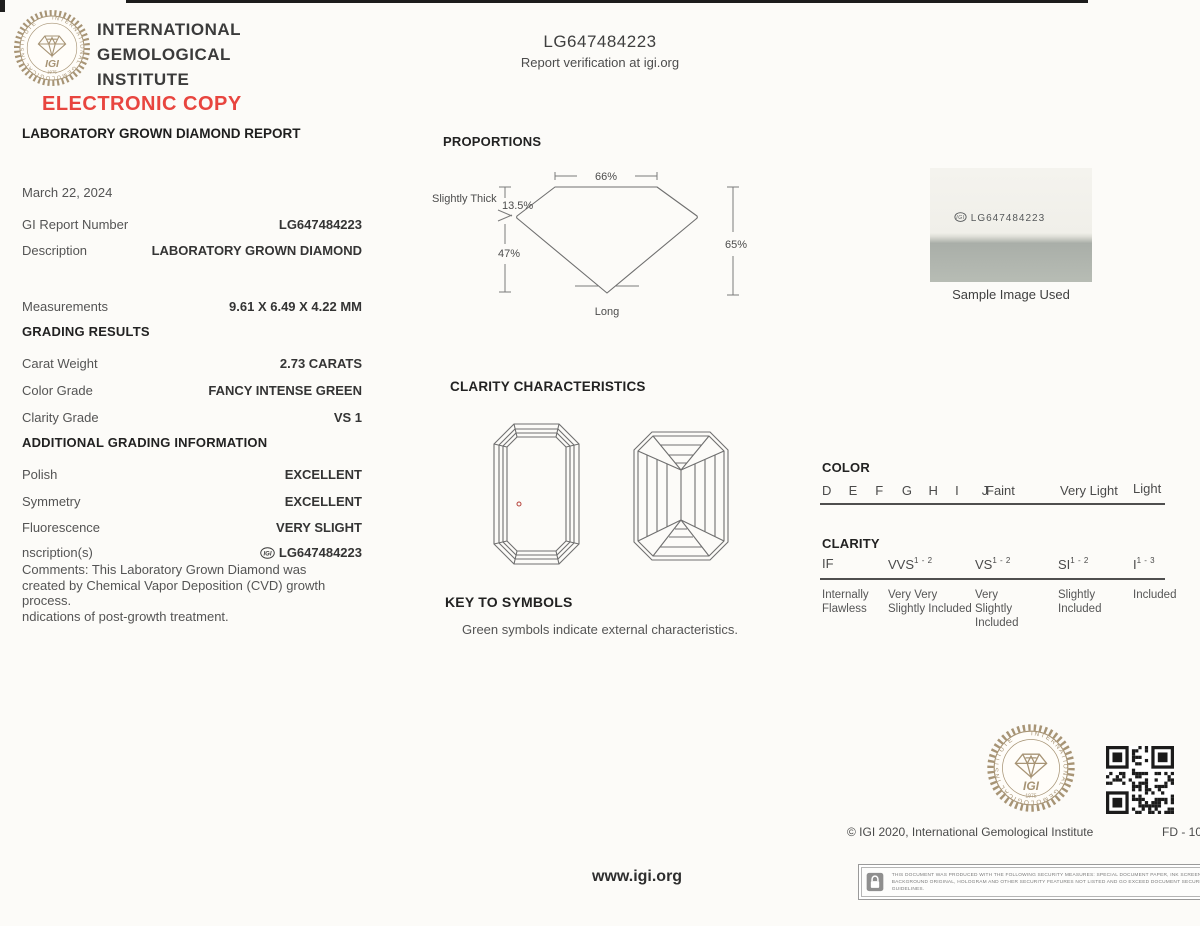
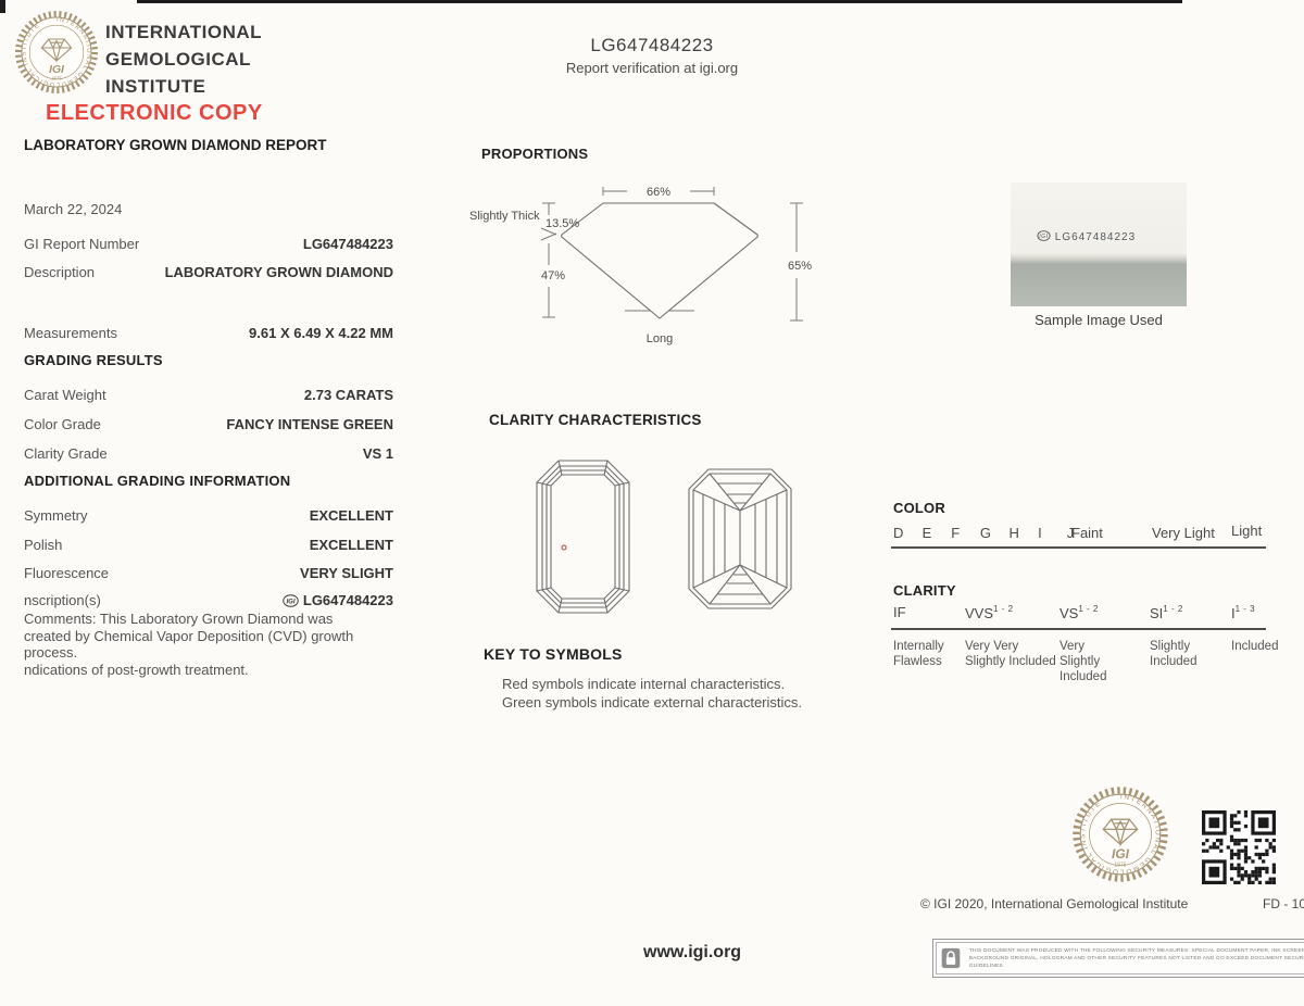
  INTERNATIONAL
  GEMOLOGICAL
  INSTITUTE
  ELECTRONIC COPY
  LABORATORY GROWN DIAMOND REPORT
  LG647484223
  Report verification at igi.org
  March 22, 2024
  GI Report Number
  LG647484223
  Description
  LABORATORY GROWN DIAMOND
  Measurements
  9.61 X 6.49 X 4.22 MM
  GRADING RESULTS
  Carat Weight
  2.73 CARATS
  Color Grade
  FANCY INTENSE GREEN
  Clarity Grade
  VS 1
  ADDITIONAL GRADING INFORMATION
- Polish
+ Symmetry
  EXCELLENT
- Symmetry
+ Polish
  EXCELLENT
  Fluorescence
  VERY SLIGHT
  nscription(s)
  LG647484223
  Comments: This Laboratory Grown Diamond was
  created by Chemical Vapor Deposition (CVD) growth
  process.
  ndications of post-growth treatment.
  PROPORTIONS
  66%
  13.5%
  47%
  Slightly Thick
  65%
  Long
  LG647484223
  Sample Image Used
  CLARITY CHARACTERISTICS
  KEY TO SYMBOLS
+ Red symbols indicate internal characteristics.
  Green symbols indicate external characteristics.
  COLOR
  D E F G H I J
  Faint
  Very Light
  Light
  CLARITY
  IF
  VVS1 - 2
  VS1 - 2
  SI1 - 2
  I1 - 3
  Internally
  Flawless
  Very Very
  Slightly Included
  Very
  Slightly Included
  Slightly
  Included
  Included
  © IGI 2020, International Gemological Institute
  FD - 10
  www.igi.org
